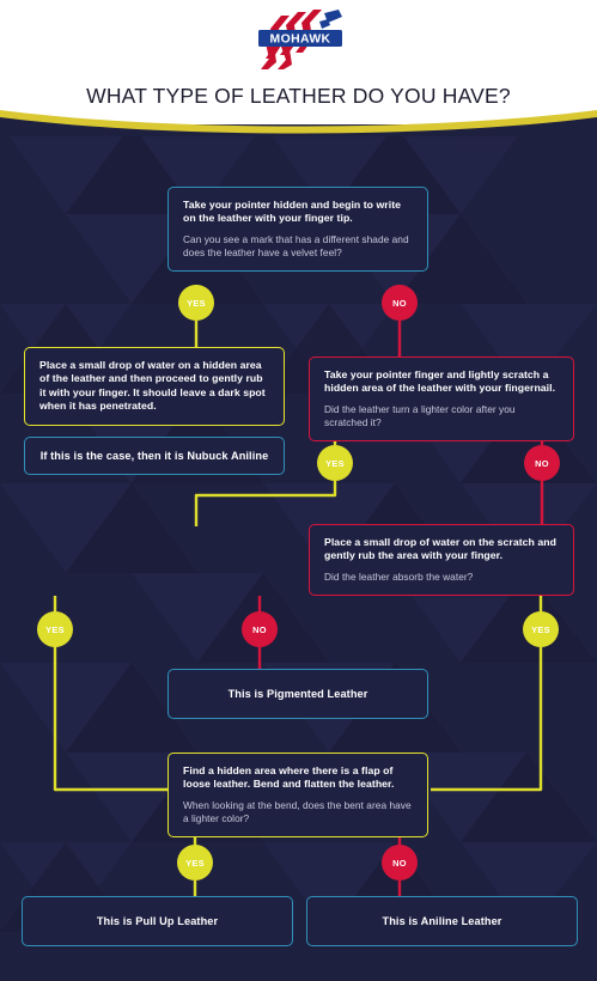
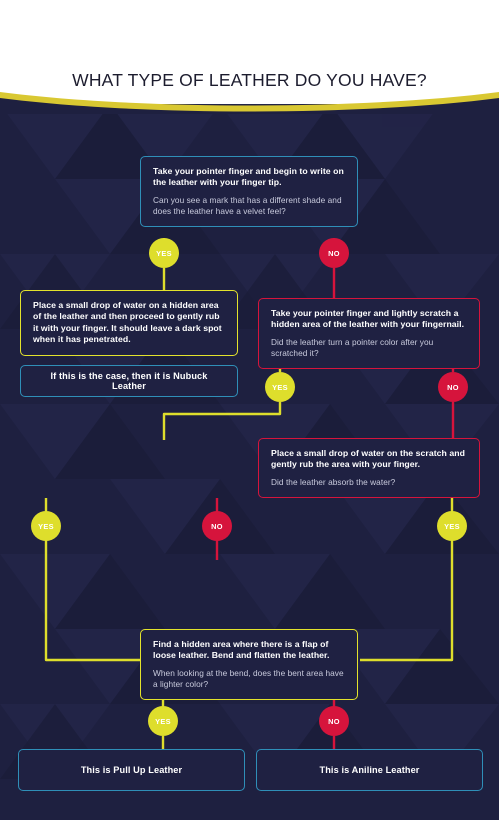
- MOHAWK
  WHAT TYPE OF LEATHER DO YOU HAVE?
- Take your pointer hidden and begin to write on the leather with your finger tip.
+ Take your pointer finger and begin to write on the leather with your finger tip.
  Can you see a mark that has a different shade and does the leather have a velvet feel?
  YES
  NO
  Place a small drop of water on a hidden area of the leather and then proceed to gently rub it with your finger. It should leave a dark spot when it has penetrated.
  Take your pointer finger and lightly scratch a hidden area of the leather with your fingernail.
- Did the leather turn a lighter color after you scratched it?
+ Did the leather turn a pointer color after you scratched it?
- If this is the case, then it is Nubuck Aniline
+ If this is the case, then it is Nubuck Leather
  YES
  NO
  Place a small drop of water on the scratch and gently rub the area with your finger.
  Did the leather absorb the water?
  YES
  NO
  YES
- This is Pigmented Leather
  Find a hidden area where there is a flap of loose leather. Bend and flatten the leather.
  When looking at the bend, does the bent area have a lighter color?
  YES
  NO
  This is Pull Up Leather
  This is Aniline Leather
